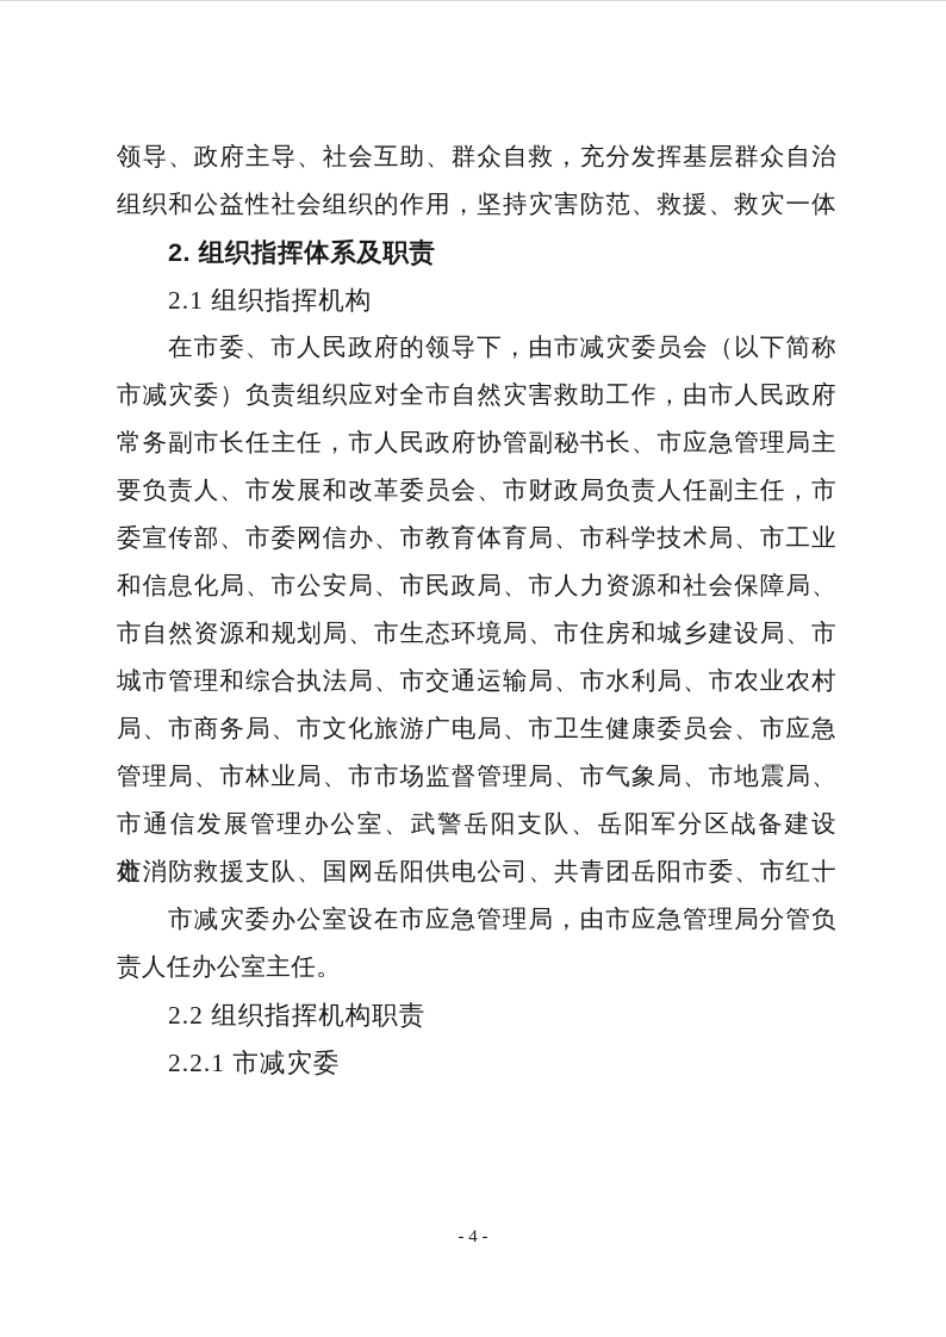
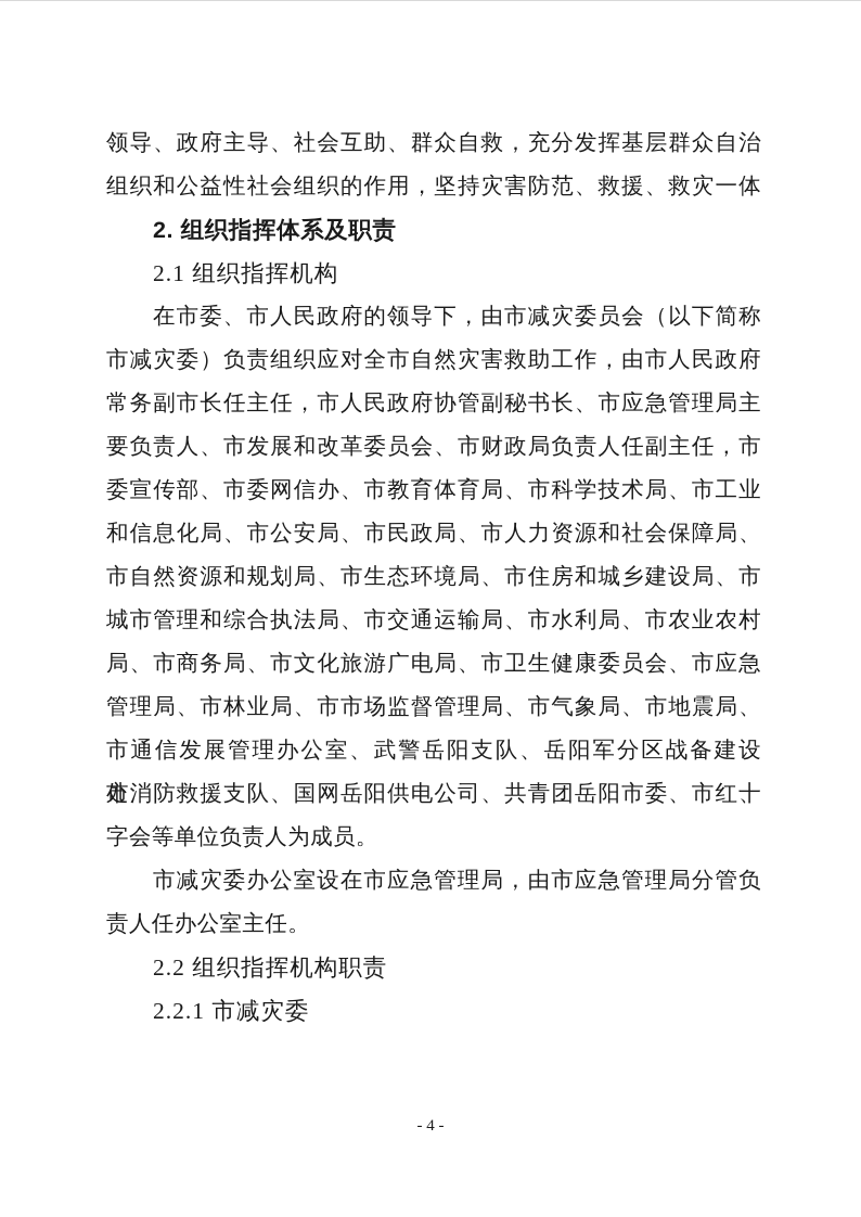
  领导、政府主导、社会互助、群众自救，充分发挥基层群众自治
  组织和公益性社会组织的作用，坚持灾害防范、救援、救灾一体
  2. 组织指挥体系及职责
  2.1 组织指挥机构
  在市委、市人民政府的领导下，由市减灾委员会（以下简称
  市减灾委）负责组织应对全市自然灾害救助工作，由市人民政府
  常务副市长任主任，市人民政府协管副秘书长、市应急管理局主
  要负责人、市发展和改革委员会、市财政局负责人任副主任，市
  委宣传部、市委网信办、市教育体育局、市科学技术局、市工业
  和信息化局、市公安局、市民政局、市人力资源和社会保障局、
  市自然资源和规划局、市生态环境局、市住房和城乡建设局、市
  城市管理和综合执法局、市交通运输局、市水利局、市农业农村
  局、市商务局、市文化旅游广电局、市卫生健康委员会、市应急
  管理局、市林业局、市市场监督管理局、市气象局、市地震局、
  市通信发展管理办公室、武警岳阳支队、岳阳军分区战备建设处、
  市消防救援支队、国网岳阳供电公司、共青团岳阳市委、市红十
+ 字会等单位负责人为成员。
  市减灾委办公室设在市应急管理局，由市应急管理局分管负
  责人任办公室主任。
  2.2 组织指挥机构职责
  2.2.1 市减灾委
  - 4 -
